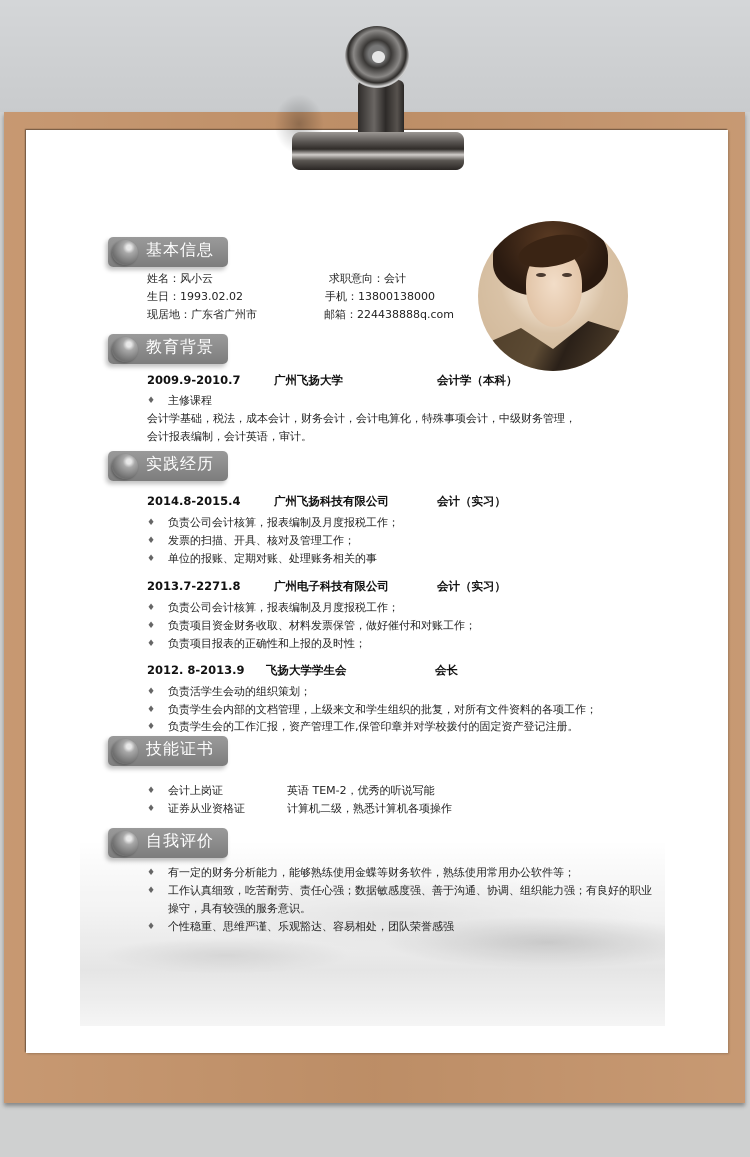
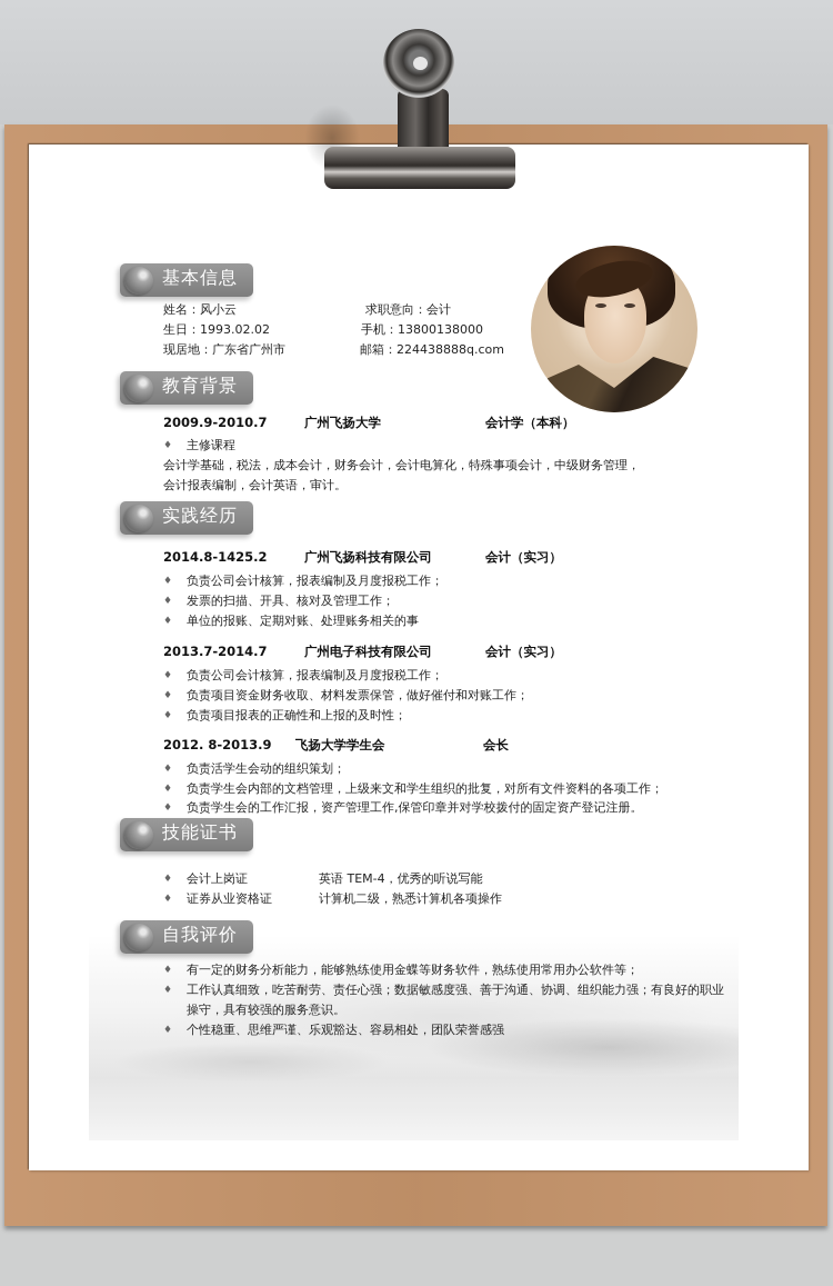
  基本信息
  姓名：风小云
  求职意向：会计
  生日：1993.02.02
  手机：13800138000
  现居地：广东省广州市
  邮箱：224438888q.com
  教育背景
  2009.9-2010.7
  广州飞扬大学
  会计学（本科）
  ♦
  主修课程
  会计学基础，税法，成本会计，财务会计，会计电算化，特殊事项会计，中级财务管理，
  会计报表编制，会计英语，审计。
  实践经历
- 2014.8-2015.4
+ 2014.8-1425.2
  广州飞扬科技有限公司
  会计（实习）
  ♦
  负责公司会计核算，报表编制及月度报税工作；
  ♦
  发票的扫描、开具、核对及管理工作；
  ♦
  单位的报账、定期对账、处理账务相关的事
- 2013.7-2271.8
+ 2013.7-2014.7
  广州电子科技有限公司
  会计（实习）
  ♦
  负责公司会计核算，报表编制及月度报税工作；
  ♦
  负责项目资金财务收取、材料发票保管，做好催付和对账工作；
  ♦
  负责项目报表的正确性和上报的及时性；
  2012. 8-2013.9
  飞扬大学学生会
  会长
  ♦
  负责活学生会动的组织策划；
  ♦
  负责学生会内部的文档管理，上级来文和学生组织的批复，对所有文件资料的各项工作；
  ♦
  负责学生会的工作汇报，资产管理工作,保管印章并对学校拨付的固定资产登记注册。
  技能证书
  ♦
  会计上岗证
- 英语 TEM-2，优秀的听说写能
+ 英语 TEM-4，优秀的听说写能
  ♦
  证券从业资格证
  计算机二级，熟悉计算机各项操作
  自我评价
  ♦
  有一定的财务分析能力，能够熟练使用金蝶等财务软件，熟练使用常用办公软件等；
  ♦
  工作认真细致，吃苦耐劳、责任心强；数据敏感度强、善于沟通、协调、组织能力强；有良好的职业
  操守，具有较强的服务意识。
  ♦
  个性稳重、思维严谨、乐观豁达、容易相处，团队荣誉感强
